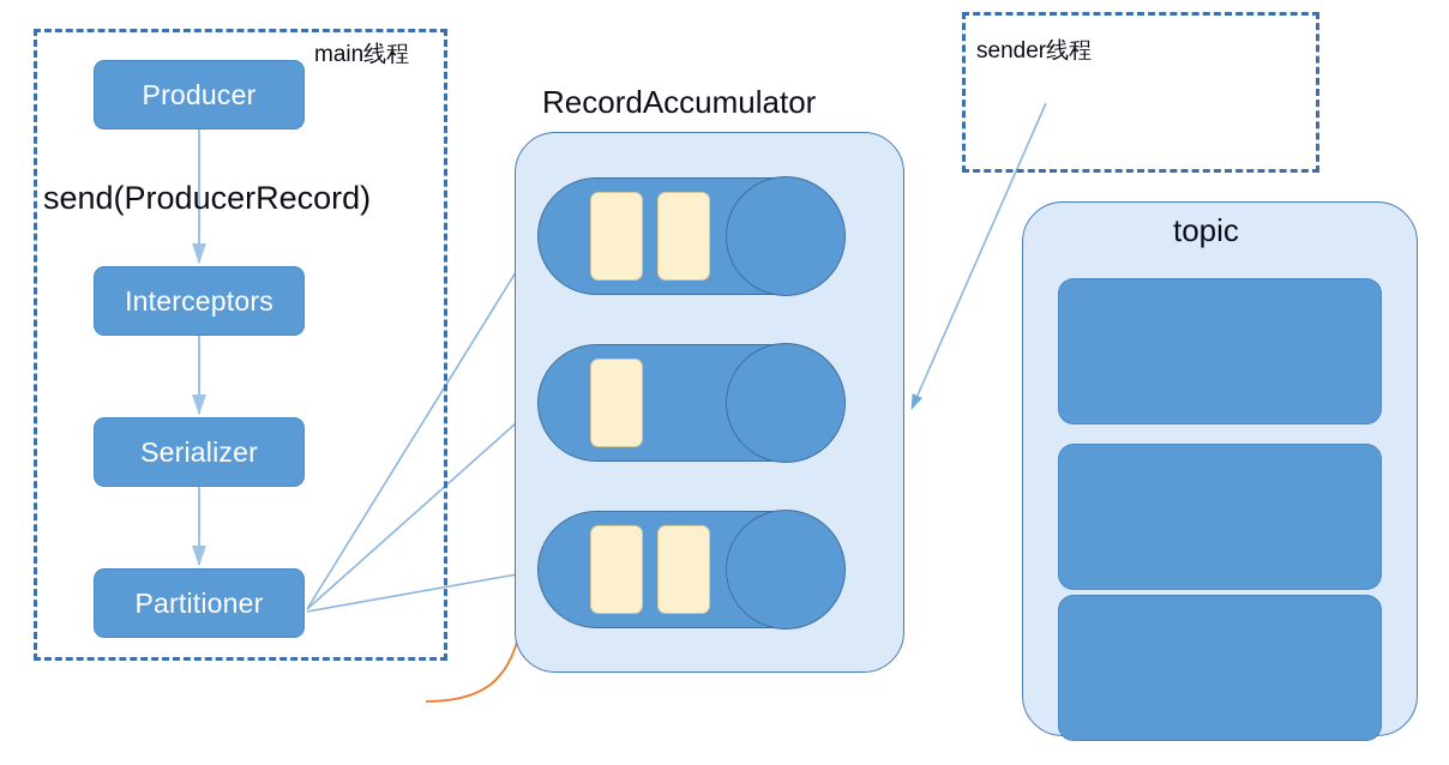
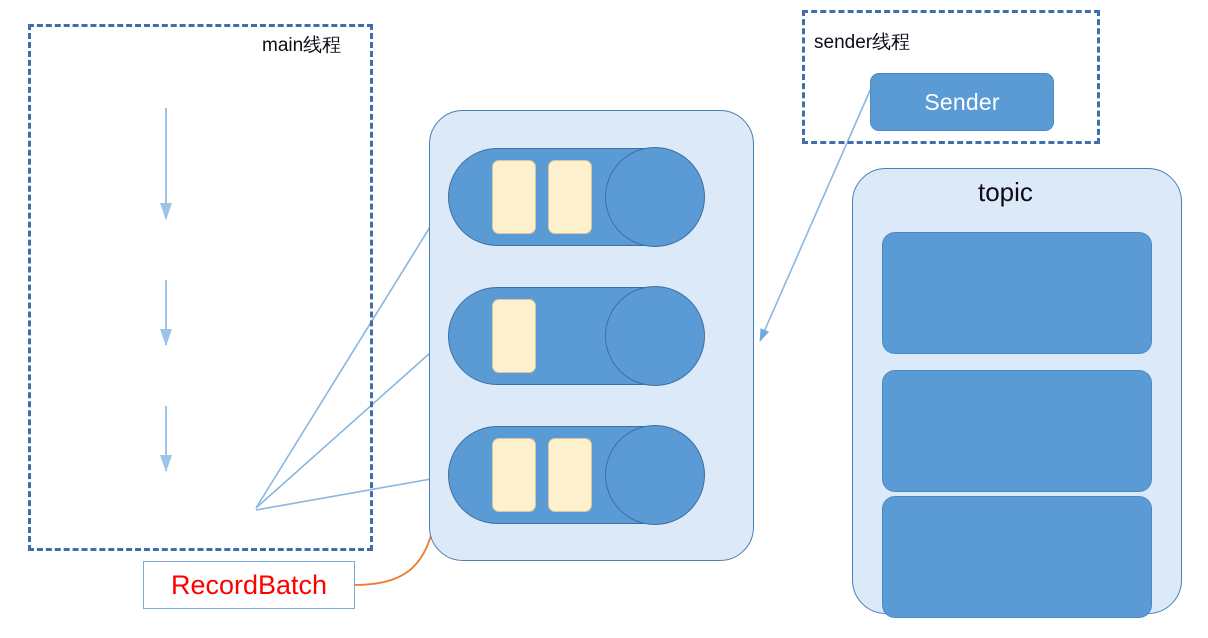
  main线程
- Producer
- send(ProducerRecord)
- Interceptors
- Serializer
- Partitioner
- RecordAccumulator
  sender线程
+ Sender
  topic
+ RecordBatch
